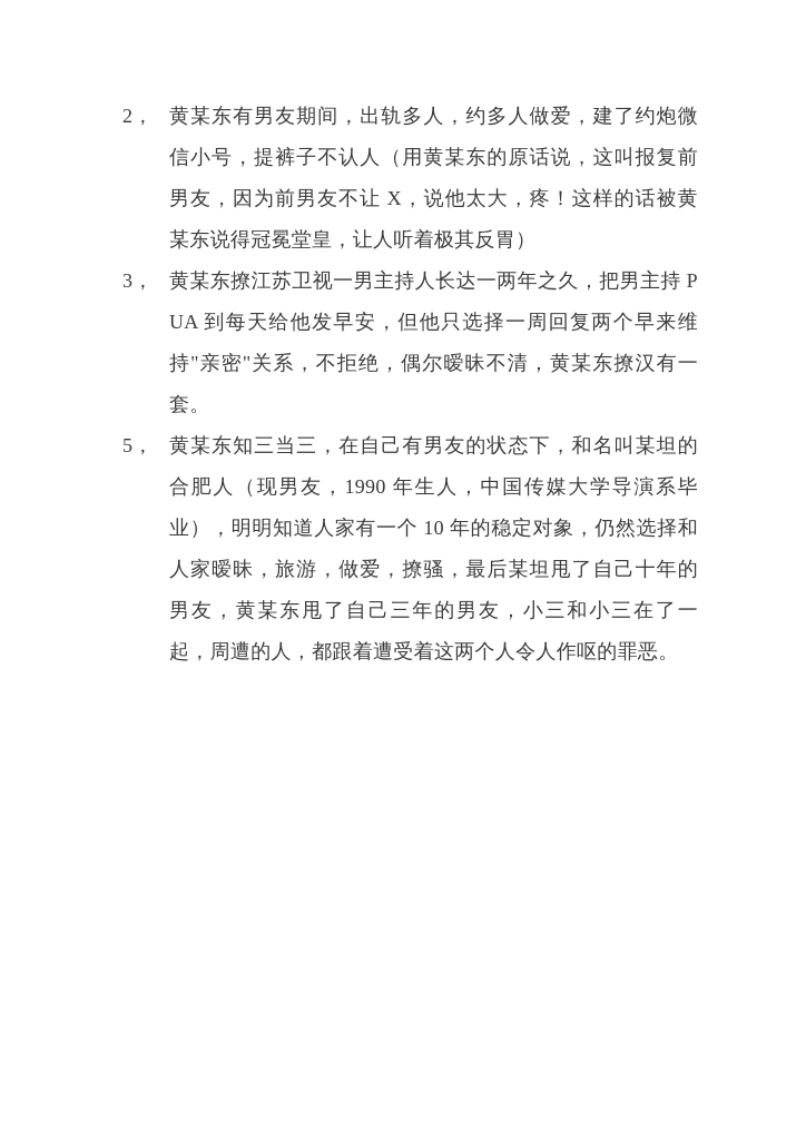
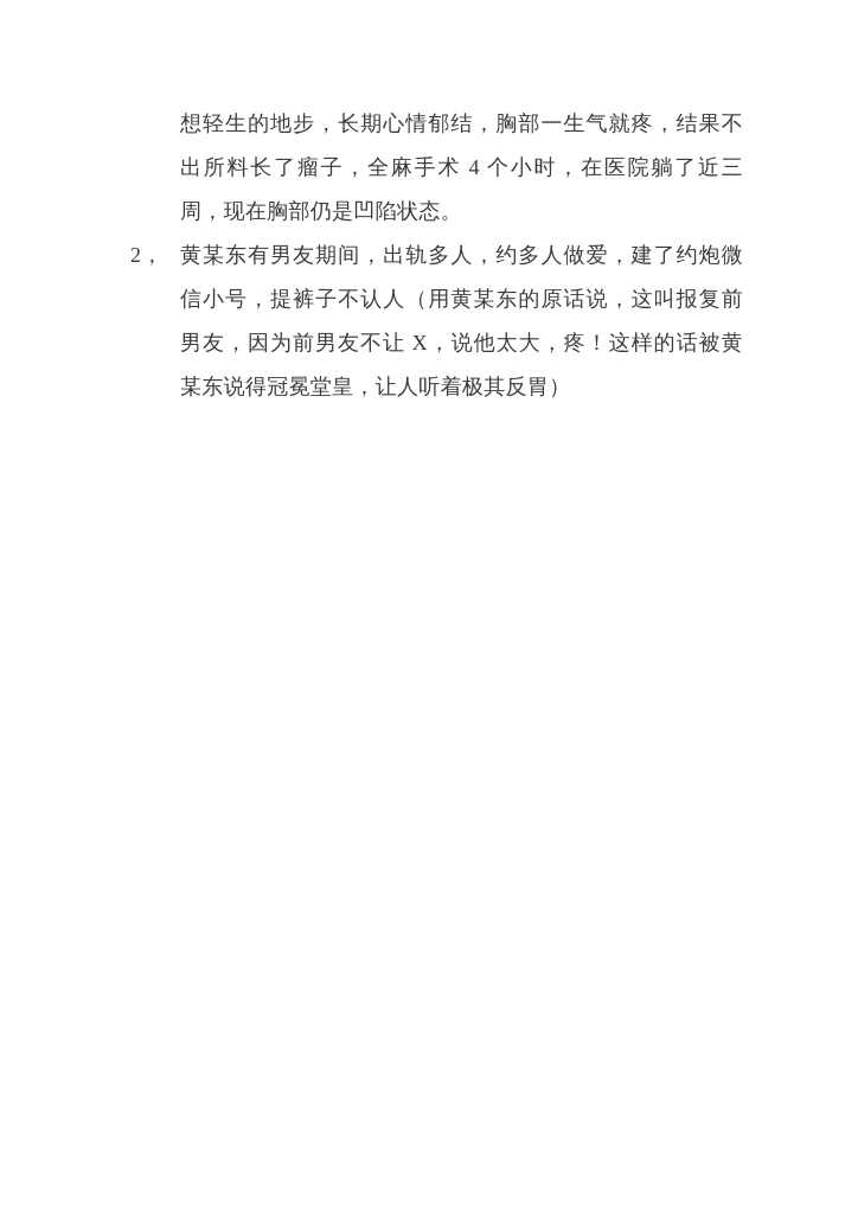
+ 想轻生的地步，长期心情郁结，胸部一生气就疼，结果不出所料长了瘤子，全麻手术 4 个小时，在医院躺了近三周，现在胸部仍是凹陷状态。
  2，
  黄某东有男友期间，出轨多人，约多人做爱，建了约炮微信小号，提裤子不认人（用黄某东的原话说，这叫报复前男友，因为前男友不让 X，说他太大，疼！这样的话被黄某东说得冠冕堂皇，让人听着极其反胃）
- 3，
- 黄某东撩江苏卫视一男主持人长达一两年之久，把男主持 PUA 到每天给他发早安，但他只选择一周回复两个早来维持"亲密"关系，不拒绝，偶尔暧昧不清，黄某东撩汉有一套。
- 5，
- 黄某东知三当三，在自己有男友的状态下，和名叫某坦的合肥人（现男友，1990 年生人，中国传媒大学导演系毕业），明明知道人家有一个 10 年的稳定对象，仍然选择和人家暧昧，旅游，做爱，撩骚，最后某坦甩了自己十年的男友，黄某东甩了自己三年的男友，小三和小三在了一起，周遭的人，都跟着遭受着这两个人令人作呕的罪恶。
